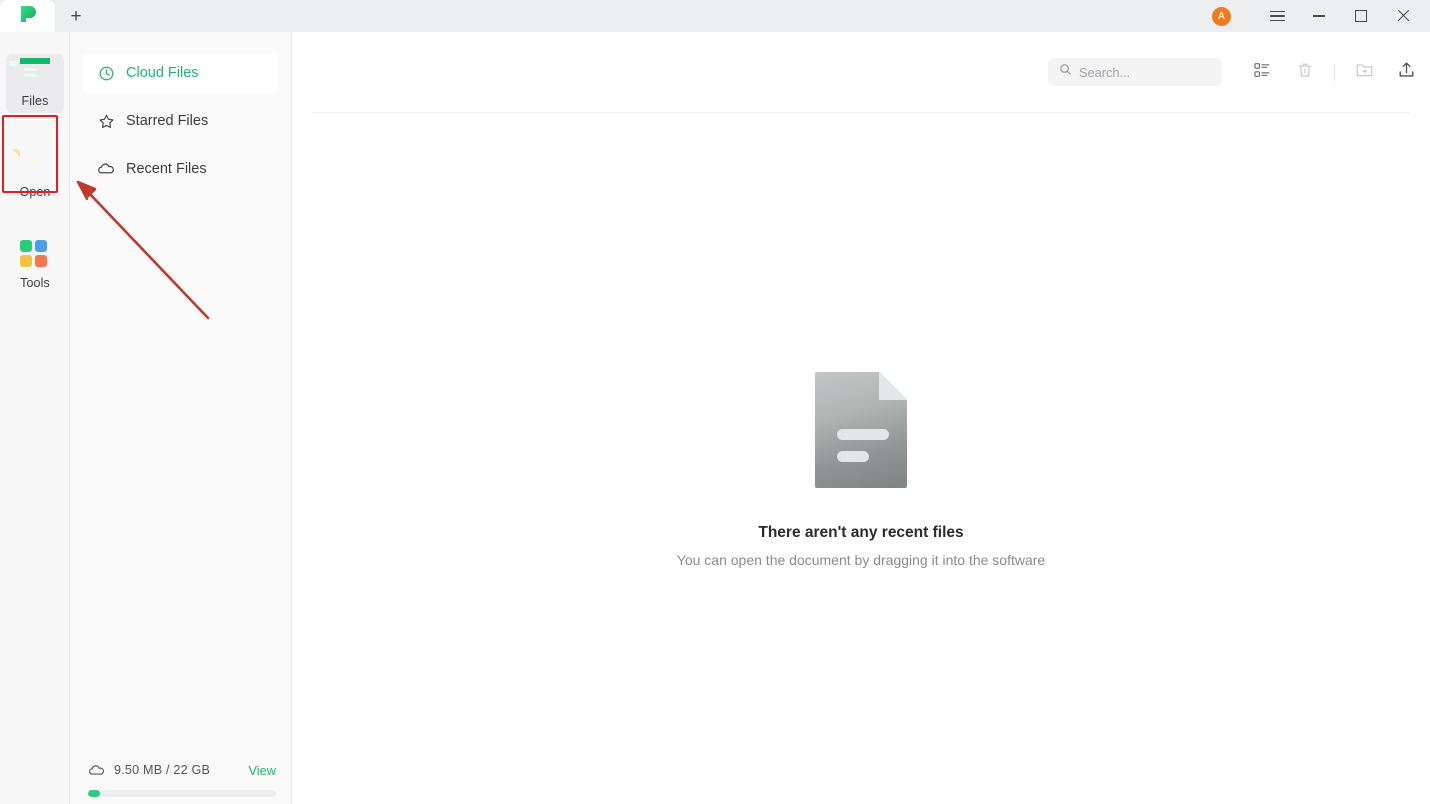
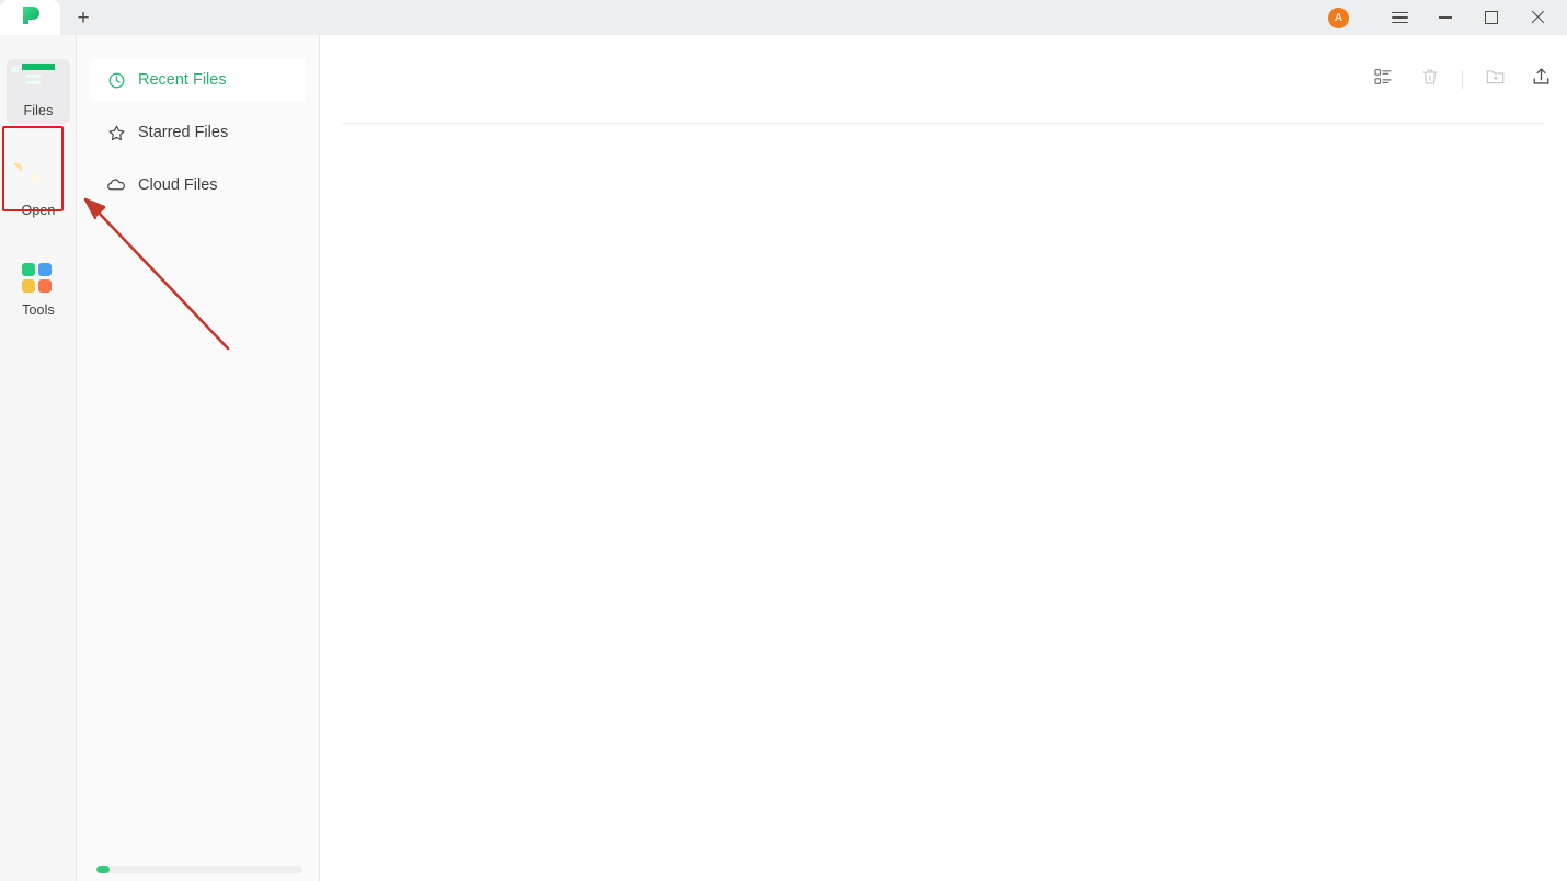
  +
  A
  Files
  Open
  Tools
- Cloud Files
+ Recent Files
  Starred Files
- Recent Files
+ Cloud Files
- 9.50 MB / 22 GB
- View
- Search...
- There aren't any recent files
- You can open the document by dragging it into the software
